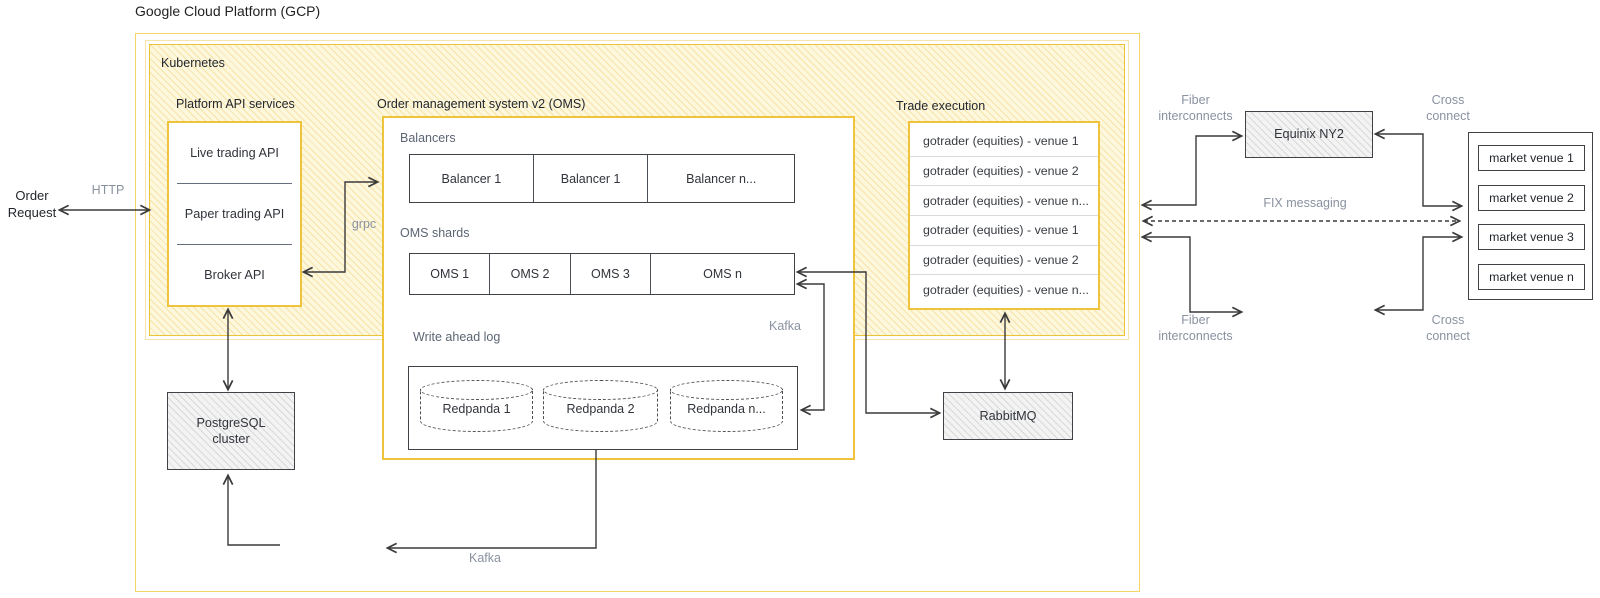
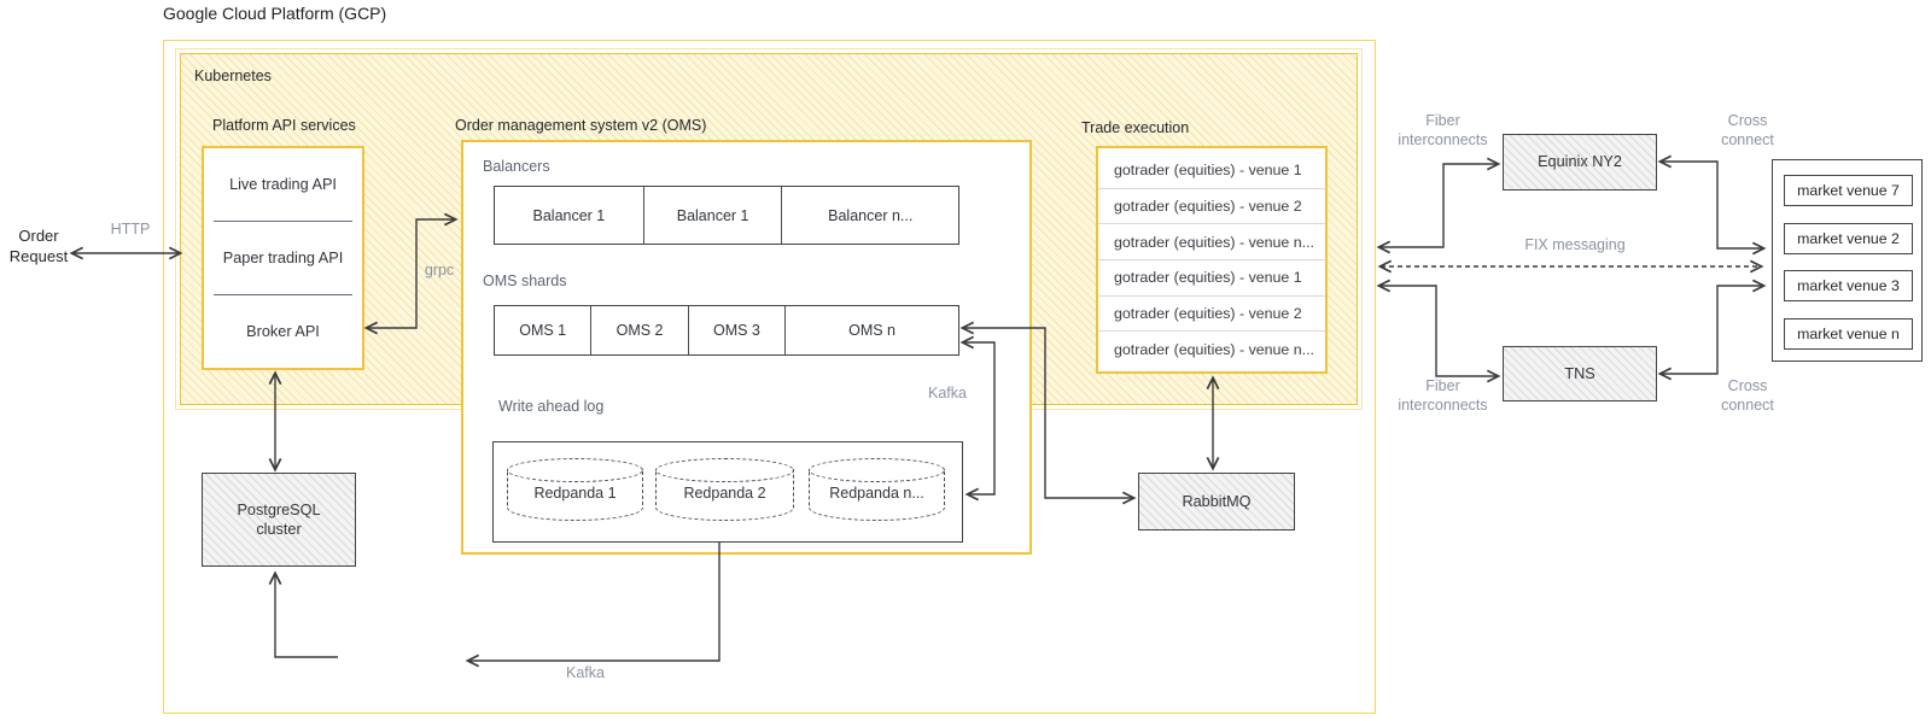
  Google Cloud Platform (GCP)
  Kubernetes
  Platform API services
  Live trading API
  Paper trading API
  Broker API
  Order management system v2 (OMS)
  Balancers
  Balancer 1
  Balancer 1
  Balancer n...
  OMS shards
  OMS 1
  OMS 2
  OMS 3
  OMS n
  Write ahead log
  Redpanda 1
  Redpanda 2
  Redpanda n...
  Trade execution
  gotrader (equities) - venue 1
  gotrader (equities) - venue 2
  gotrader (equities) - venue n...
  gotrader (equities) - venue 1
  gotrader (equities) - venue 2
  gotrader (equities) - venue n...
  PostgreSQL cluster
  RabbitMQ
  Equinix NY2
+ TNS
- market venue 1
+ market venue 7
  market venue 2
  market venue 3
  market venue n
  Order Request
  HTTP
  grpc
  Kafka
  Kafka
  Fiber interconnects
  Cross connect
  FIX messaging
  Fiber interconnects
  Cross connect
